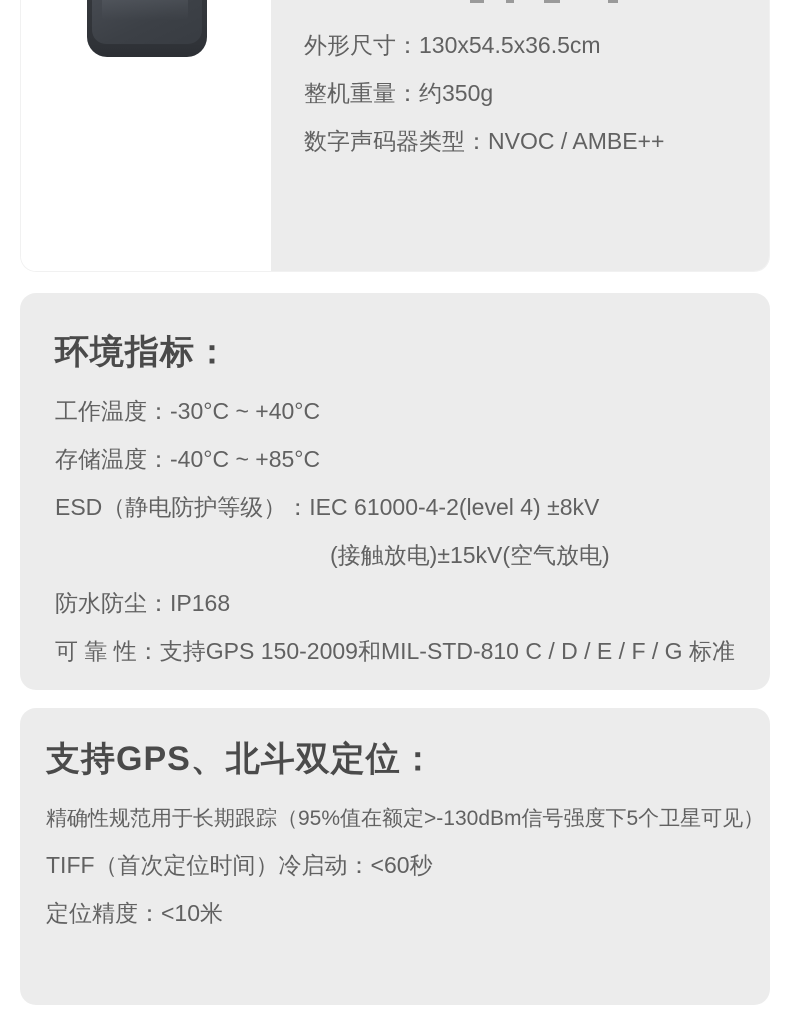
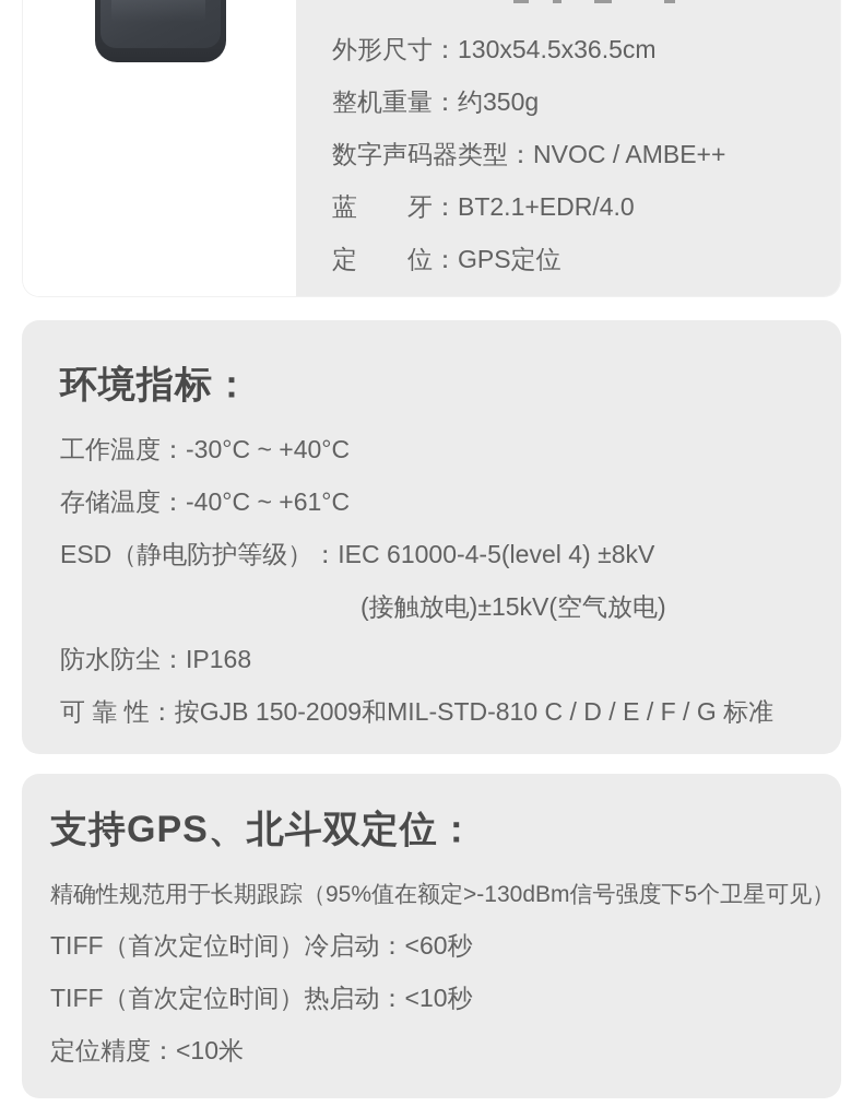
  外形尺寸：130x54.5x36.5cm
  整机重量：约350g
  数字声码器类型：NVOC / AMBE++
+ 蓝 牙：BT2.1+EDR/4.0
+ 定 位：GPS定位
  环境指标：
  工作温度：-30°C ~ +40°C
- 存储温度：-40°C ~ +85°C
+ 存储温度：-40°C ~ +61°C
- ESD（静电防护等级）：IEC 61000-4-2(level 4) ±8kV
+ ESD（静电防护等级）：IEC 61000-4-5(level 4) ±8kV
  (接触放电)±15kV(空气放电)
  防水防尘：IP168
- 可 靠 性：支持GPS 150-2009和MIL-STD-810 C / D / E / F / G 标准
+ 可 靠 性：按GJB 150-2009和MIL-STD-810 C / D / E / F / G 标准
  支持GPS、北斗双定位：
  精确性规范用于长期跟踪（95%值在额定>-130dBm信号强度下5个卫星可见）
  TIFF（首次定位时间）冷启动：<60秒
+ TIFF（首次定位时间）热启动：<10秒
  定位精度：<10米
